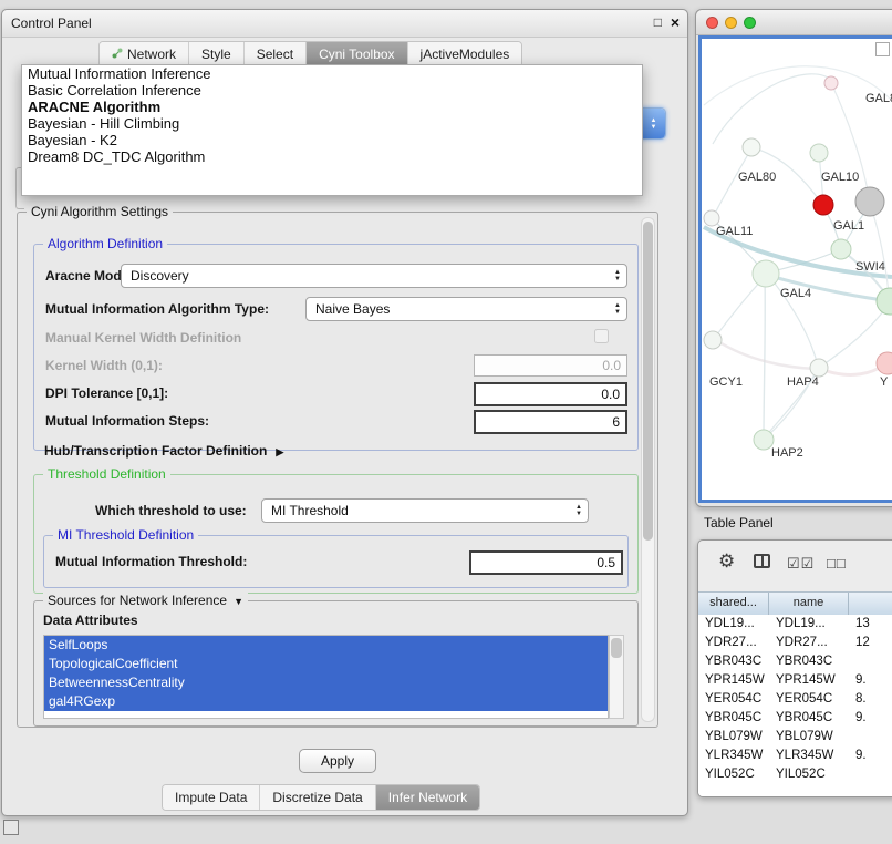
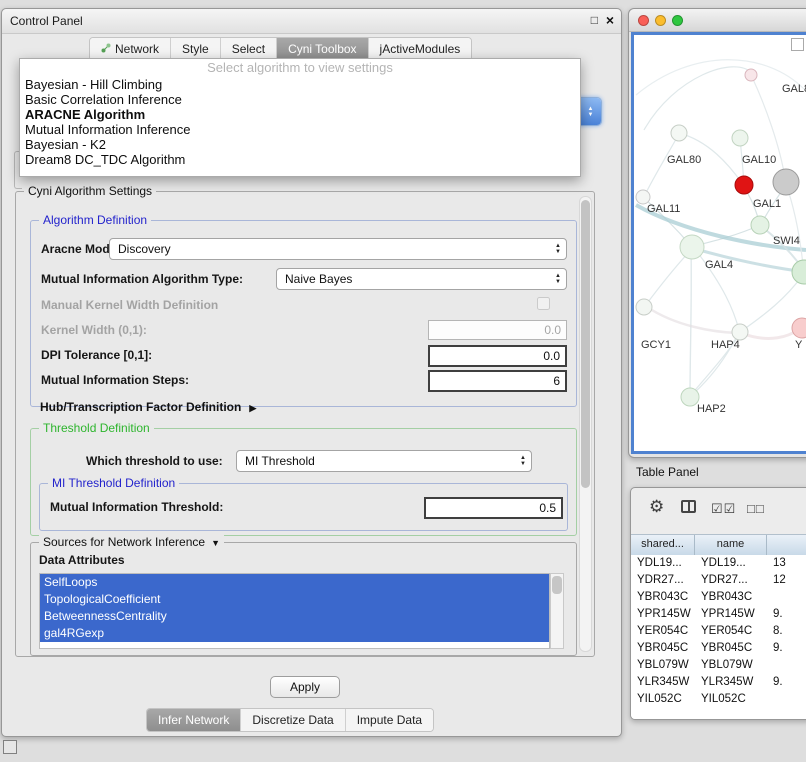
  Control Panel
  □
  ×
  Network
  Style
  Select
  Cyni Toolbox
  jActiveModules
+ Select algorithm to view settings
- Mutual Information Inference
+ Bayesian - Hill Climbing
  Basic Correlation Inference
  ARACNE Algorithm
- Bayesian - Hill Climbing
+ Mutual Information Inference
  Bayesian - K2
  Dream8 DC_TDC Algorithm
  Cyni Algorithm Settings
  Algorithm Definition
  Aracne Mod
  Discovery
  Mutual Information Algorithm Type:
  Naive Bayes
  Manual Kernel Width Definition
  Kernel Width (0,1):
  0.0
  DPI Tolerance [0,1]:
  0.0
  Mutual Information Steps:
  6
  Hub/Transcription Factor Definition ▶
  Threshold Definition
  Which threshold to use:
  MI Threshold
  MI Threshold Definition
  Mutual Information Threshold:
  0.5
  Sources for Network Inference ▼
  Data Attributes
  SelfLoops
  TopologicalCoefficient
  BetweennessCentrality
  gal4RGexp
  Apply
- Impute Data
+ Infer Network
  Discretize Data
- Infer Network
+ Impute Data
  GAL
  GAL80
  GAL10
  GAL11
  GAL1
  SWI4
  GAL4
  GCY1
  HAP4
  Y
  HAP2
  Table Panel
  ⚙
  ☑☑
  □□
  shared...
  name
  YDL19...
  YDL19...
  13
  YDR27...
  YDR27...
  12
  YBR043C
  YBR043C
  YPR145W
  YPR145W
  9.
  YER054C
  YER054C
  8.
  YBR045C
  YBR045C
  9.
  YBL079W
  YBL079W
  YLR345W
  YLR345W
  9.
  YIL052C
  YIL052C
